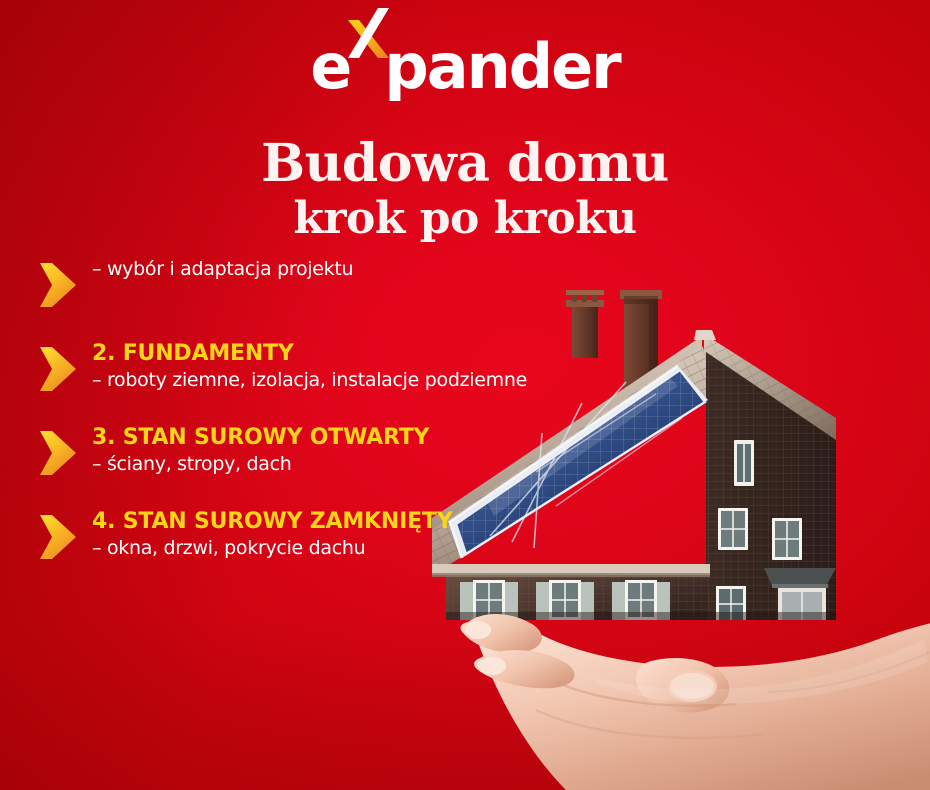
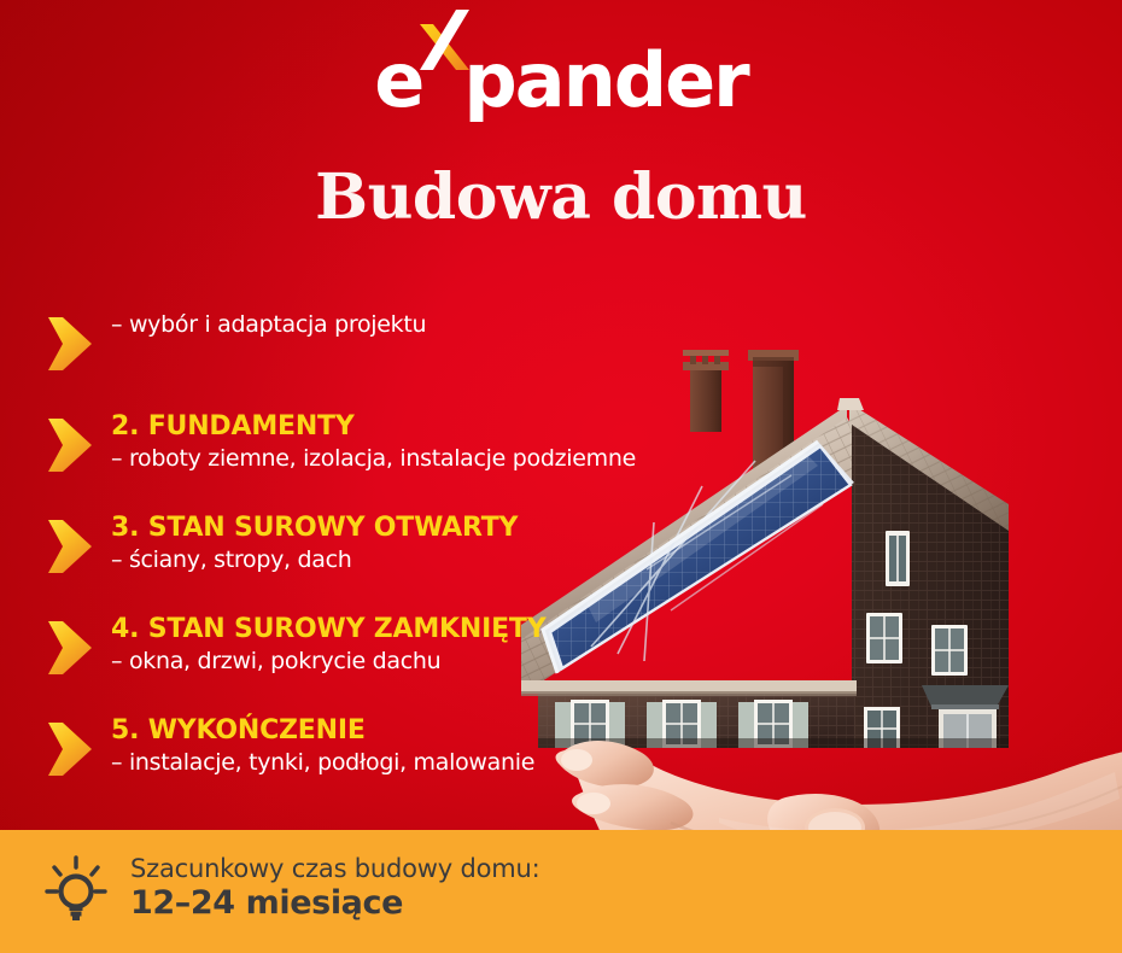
  ex pander
  Budowa domu
- krok po kroku
  – wybór i adaptacja projektu
  2. FUNDAMENTY
  – roboty ziemne, izolacja, instalacje podziemne
  3. STAN SUROWY OTWARTY
  – ściany, stropy, dach
  4. STAN SUROWY ZAMKNIĘTY
  – okna, drzwi, pokrycie dachu
+ 5. WYKOŃCZENIE
+ – instalacje, tynki, podłogi, malowanie
+ Szacunkowy czas budowy domu:
+ 12–24 miesiące
